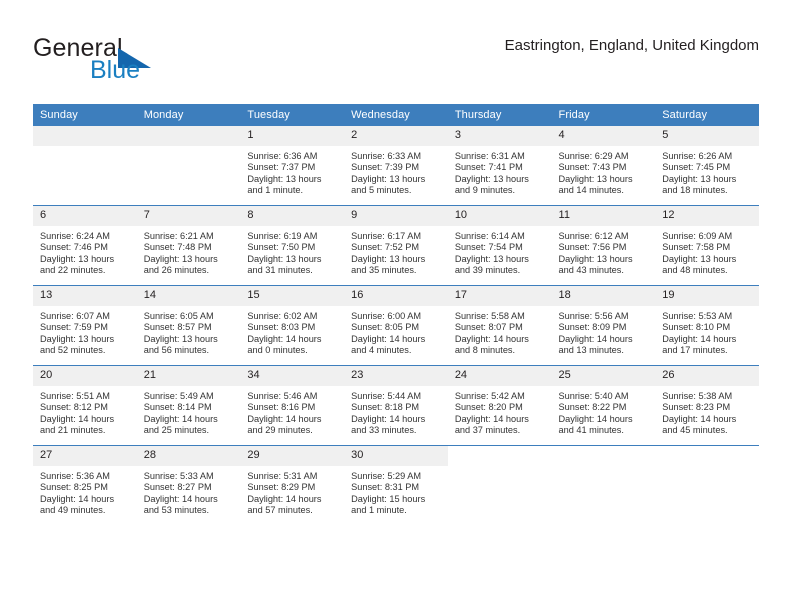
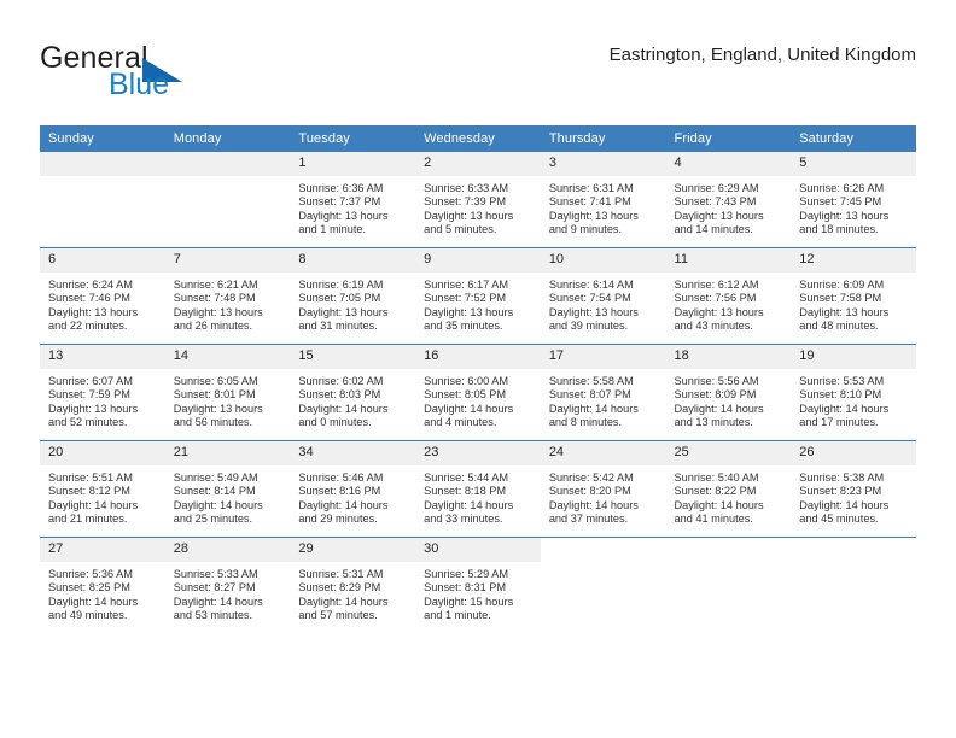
  General
  Blue
  Eastrington, England, United Kingdom
  Sunday	Monday	Tuesday	Wednesday	Thursday	Friday	Saturday
  		1Sunrise: 6:36 AMSunset: 7:37 PMDaylight: 13 hours and 1 minute.	2Sunrise: 6:33 AMSunset: 7:39 PMDaylight: 13 hours and 5 minutes.	3Sunrise: 6:31 AMSunset: 7:41 PMDaylight: 13 hours and 9 minutes.	4Sunrise: 6:29 AMSunset: 7:43 PMDaylight: 13 hours and 14 minutes.	5Sunrise: 6:26 AMSunset: 7:45 PMDaylight: 13 hours and 18 minutes.
- 6Sunrise: 6:24 AMSunset: 7:46 PMDaylight: 13 hours and 22 minutes.	7Sunrise: 6:21 AMSunset: 7:48 PMDaylight: 13 hours and 26 minutes.	8Sunrise: 6:19 AMSunset: 7:50 PMDaylight: 13 hours and 31 minutes.	9Sunrise: 6:17 AMSunset: 7:52 PMDaylight: 13 hours and 35 minutes.	10Sunrise: 6:14 AMSunset: 7:54 PMDaylight: 13 hours and 39 minutes.	11Sunrise: 6:12 AMSunset: 7:56 PMDaylight: 13 hours and 43 minutes.	12Sunrise: 6:09 AMSunset: 7:58 PMDaylight: 13 hours and 48 minutes.
+ 6Sunrise: 6:24 AMSunset: 7:46 PMDaylight: 13 hours and 22 minutes.	7Sunrise: 6:21 AMSunset: 7:48 PMDaylight: 13 hours and 26 minutes.	8Sunrise: 6:19 AMSunset: 7:05 PMDaylight: 13 hours and 31 minutes.	9Sunrise: 6:17 AMSunset: 7:52 PMDaylight: 13 hours and 35 minutes.	10Sunrise: 6:14 AMSunset: 7:54 PMDaylight: 13 hours and 39 minutes.	11Sunrise: 6:12 AMSunset: 7:56 PMDaylight: 13 hours and 43 minutes.	12Sunrise: 6:09 AMSunset: 7:58 PMDaylight: 13 hours and 48 minutes.
- 13Sunrise: 6:07 AMSunset: 7:59 PMDaylight: 13 hours and 52 minutes.	14Sunrise: 6:05 AMSunset: 8:57 PMDaylight: 13 hours and 56 minutes.	15Sunrise: 6:02 AMSunset: 8:03 PMDaylight: 14 hours and 0 minutes.	16Sunrise: 6:00 AMSunset: 8:05 PMDaylight: 14 hours and 4 minutes.	17Sunrise: 5:58 AMSunset: 8:07 PMDaylight: 14 hours and 8 minutes.	18Sunrise: 5:56 AMSunset: 8:09 PMDaylight: 14 hours and 13 minutes.	19Sunrise: 5:53 AMSunset: 8:10 PMDaylight: 14 hours and 17 minutes.
+ 13Sunrise: 6:07 AMSunset: 7:59 PMDaylight: 13 hours and 52 minutes.	14Sunrise: 6:05 AMSunset: 8:01 PMDaylight: 13 hours and 56 minutes.	15Sunrise: 6:02 AMSunset: 8:03 PMDaylight: 14 hours and 0 minutes.	16Sunrise: 6:00 AMSunset: 8:05 PMDaylight: 14 hours and 4 minutes.	17Sunrise: 5:58 AMSunset: 8:07 PMDaylight: 14 hours and 8 minutes.	18Sunrise: 5:56 AMSunset: 8:09 PMDaylight: 14 hours and 13 minutes.	19Sunrise: 5:53 AMSunset: 8:10 PMDaylight: 14 hours and 17 minutes.
  20Sunrise: 5:51 AMSunset: 8:12 PMDaylight: 14 hours and 21 minutes.	21Sunrise: 5:49 AMSunset: 8:14 PMDaylight: 14 hours and 25 minutes.	34Sunrise: 5:46 AMSunset: 8:16 PMDaylight: 14 hours and 29 minutes.	23Sunrise: 5:44 AMSunset: 8:18 PMDaylight: 14 hours and 33 minutes.	24Sunrise: 5:42 AMSunset: 8:20 PMDaylight: 14 hours and 37 minutes.	25Sunrise: 5:40 AMSunset: 8:22 PMDaylight: 14 hours and 41 minutes.	26Sunrise: 5:38 AMSunset: 8:23 PMDaylight: 14 hours and 45 minutes.
  27Sunrise: 5:36 AMSunset: 8:25 PMDaylight: 14 hours and 49 minutes.	28Sunrise: 5:33 AMSunset: 8:27 PMDaylight: 14 hours and 53 minutes.	29Sunrise: 5:31 AMSunset: 8:29 PMDaylight: 14 hours and 57 minutes.	30Sunrise: 5:29 AMSunset: 8:31 PMDaylight: 15 hours and 1 minute.
